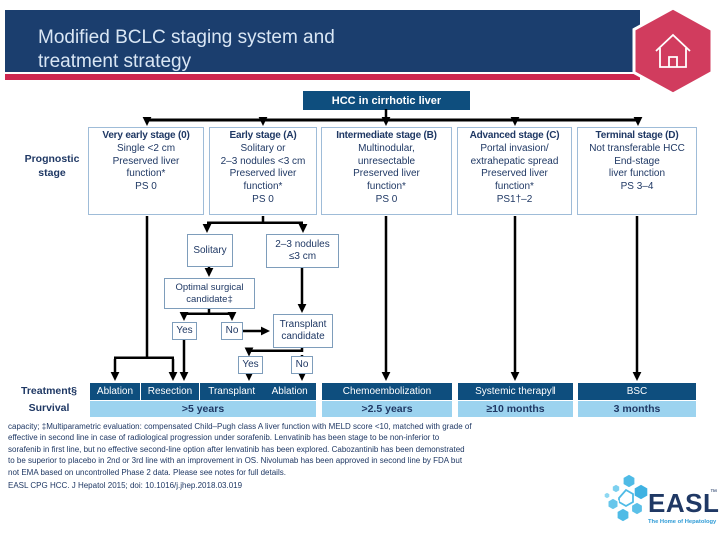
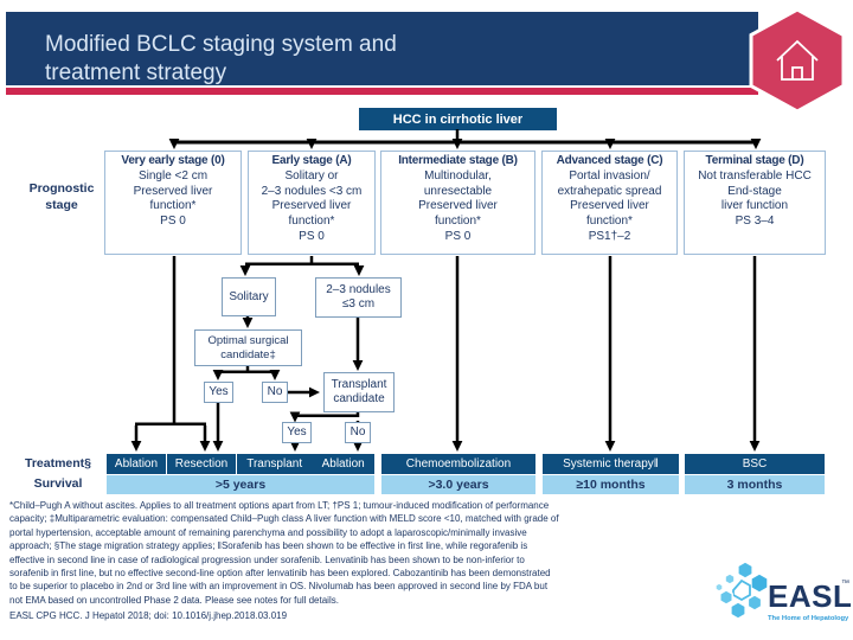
  Modified BCLC staging system and
  treatment strategy
  HCC in cirrhotic liver
  Prognostic
  stage
  Very early stage (0)
  Single <2 cm
  Preserved liver
  function*
  PS 0
  Early stage (A)
  Solitary or
  2–3 nodules <3 cm
  Preserved liver
  function*
  PS 0
  Intermediate stage (B)
  Multinodular,
  unresectable
  Preserved liver
  function*
  PS 0
  Advanced stage (C)
  Portal invasion/
  extrahepatic spread
  Preserved liver
  function*
  PS1†–2
  Terminal stage (D)
  Not transferable HCC
  End-stage
  liver function
  PS 3–4
  Solitary
  2–3 nodules
  ≤3 cm
  Optimal surgical
  candidate‡
  Yes
  No
  Transplant
  candidate
  Yes
  No
  Treatment§
  Ablation
  Resection
  Transplant
  Ablation
  Chemoembolization
  Systemic therapy‖
  BSC
  Survival
  >5 years
- >2.5 years
+ >3.0 years
  ≥10 months
  3 months
+ *Child–Pugh A without ascites. Applies to all treatment options apart from LT; †PS 1; tumour-induced modification of performance
  capacity; ‡Multiparametric evaluation: compensated Child–Pugh class A liver function with MELD score <10, matched with grade of
+ portal hypertension, acceptable amount of remaining parenchyma and possibility to adopt a laparoscopic/minimally invasive
+ approach; §The stage migration strategy applies; ‖Sorafenib has been shown to be effective in first line, while regorafenib is
- effective in second line in case of radiological progression under sorafenib. Lenvatinib has been stage to be non-inferior to
+ effective in second line in case of radiological progression under sorafenib. Lenvatinib has been shown to be non-inferior to
  sorafenib in first line, but no effective second-line option after lenvatinib has been explored. Cabozantinib has been demonstrated
  to be superior to placebo in 2nd or 3rd line with an improvement in OS. Nivolumab has been approved in second line by FDA but
  not EMA based on uncontrolled Phase 2 data. Please see notes for full details.
- EASL CPG HCC. J Hepatol 2015; doi: 10.1016/j.jhep.2018.03.019
+ EASL CPG HCC. J Hepatol 2018; doi: 10.1016/j.jhep.2018.03.019
  EASL
